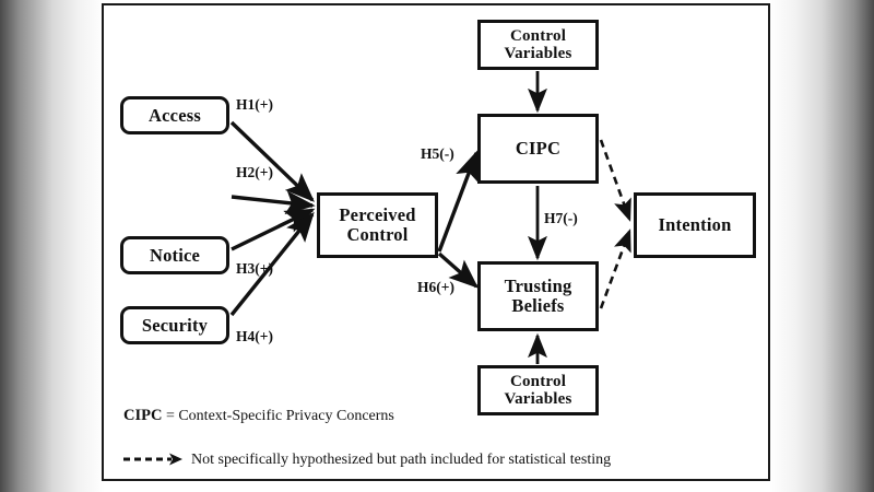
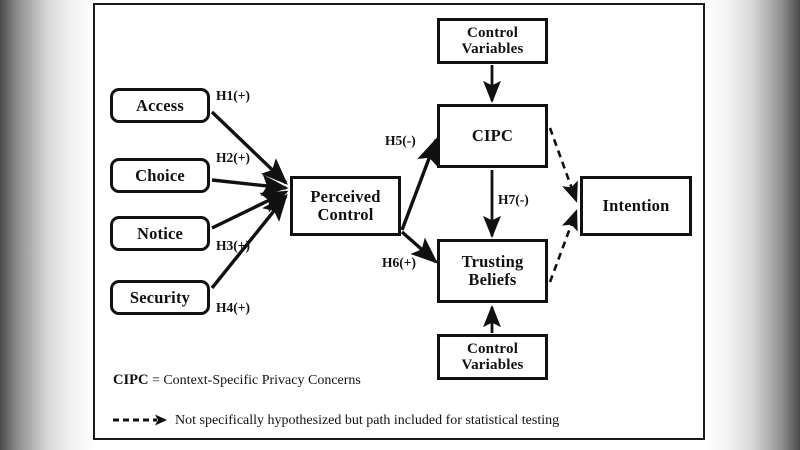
  Access
+ Choice
  Notice
  Security
  Perceived
  Control
  Control
  Variables
  CIPC
  Trusting
  Beliefs
  Control
  Variables
  Intention
  H1(+)
  H2(+)
  H3(+)
  H4(+)
  H5(-)
  H6(+)
  H7(-)
  CIPC = Context-Specific Privacy Concerns
  Not specifically hypothesized but path included for statistical testing
